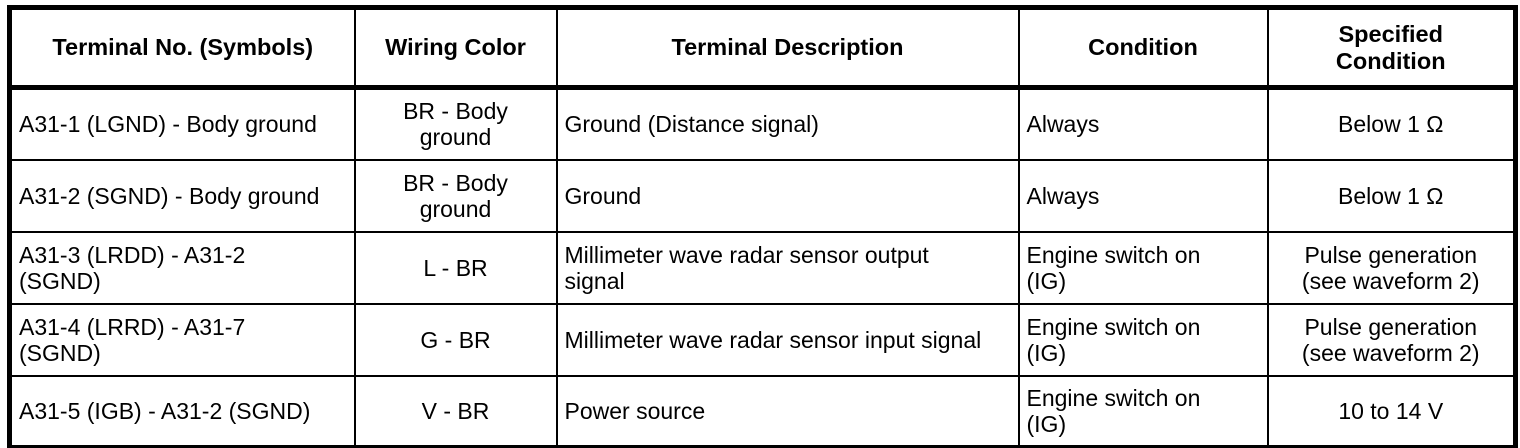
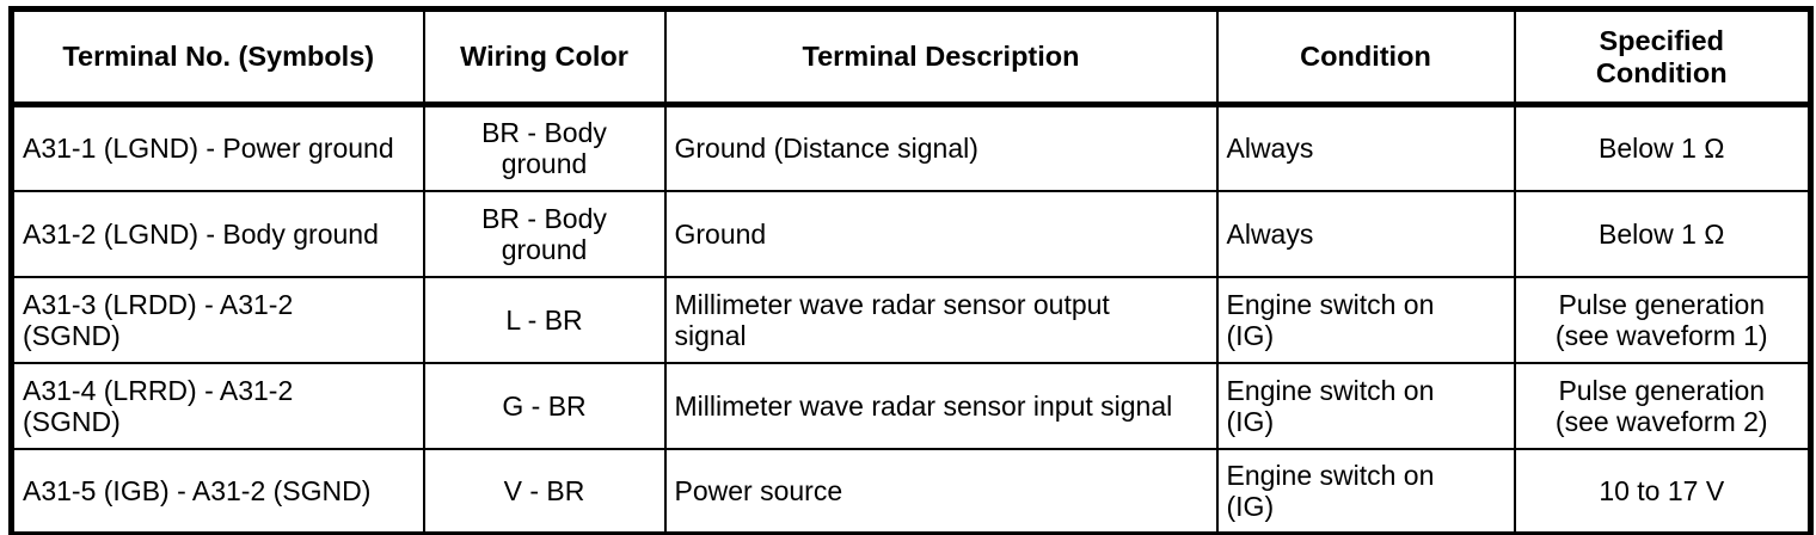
  Terminal No. (Symbols)	Wiring Color	Terminal Description	Condition	Specified Condition
- A31-1 (LGND) - Body ground	BR - Body ground	Ground (Distance signal)	Always	Below 1 Ω
+ A31-1 (LGND) - Power ground	BR - Body ground	Ground (Distance signal)	Always	Below 1 Ω
- A31-2 (SGND) - Body ground	BR - Body ground	Ground	Always	Below 1 Ω
+ A31-2 (LGND) - Body ground	BR - Body ground	Ground	Always	Below 1 Ω
- A31-3 (LRDD) - A31-2 (SGND)	L - BR	Millimeter wave radar sensor output signal	Engine switch on (IG)	Pulse generation (see waveform 2)
+ A31-3 (LRDD) - A31-2 (SGND)	L - BR	Millimeter wave radar sensor output signal	Engine switch on (IG)	Pulse generation (see waveform 1)
- A31-4 (LRRD) - A31-7 (SGND)	G - BR	Millimeter wave radar sensor input signal	Engine switch on (IG)	Pulse generation (see waveform 2)
+ A31-4 (LRRD) - A31-2 (SGND)	G - BR	Millimeter wave radar sensor input signal	Engine switch on (IG)	Pulse generation (see waveform 2)
- A31-5 (IGB) - A31-2 (SGND)	V - BR	Power source	Engine switch on (IG)	10 to 14 V
+ A31-5 (IGB) - A31-2 (SGND)	V - BR	Power source	Engine switch on (IG)	10 to 17 V
